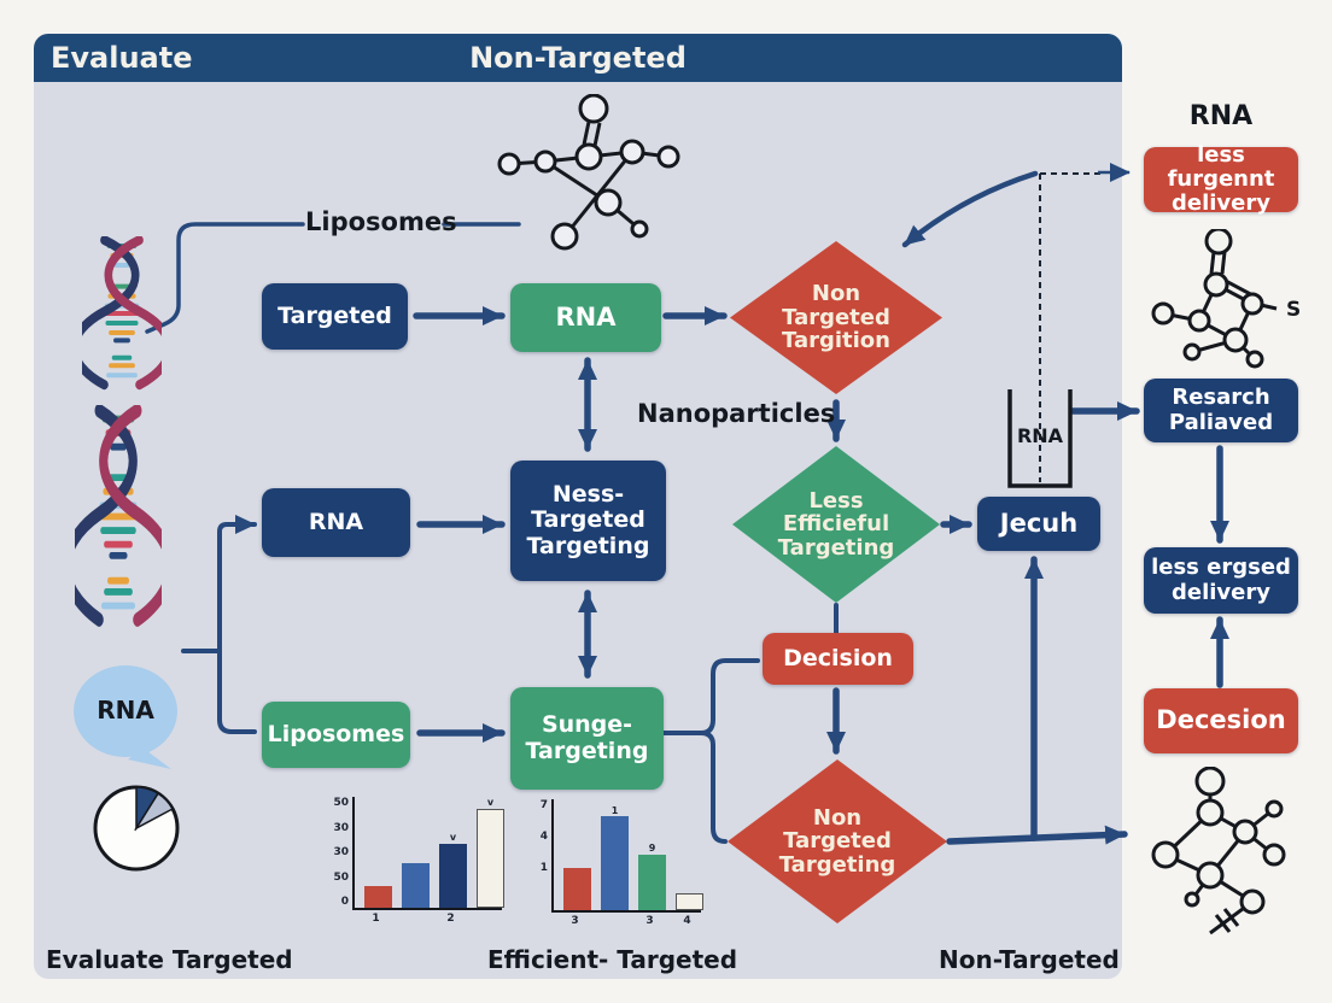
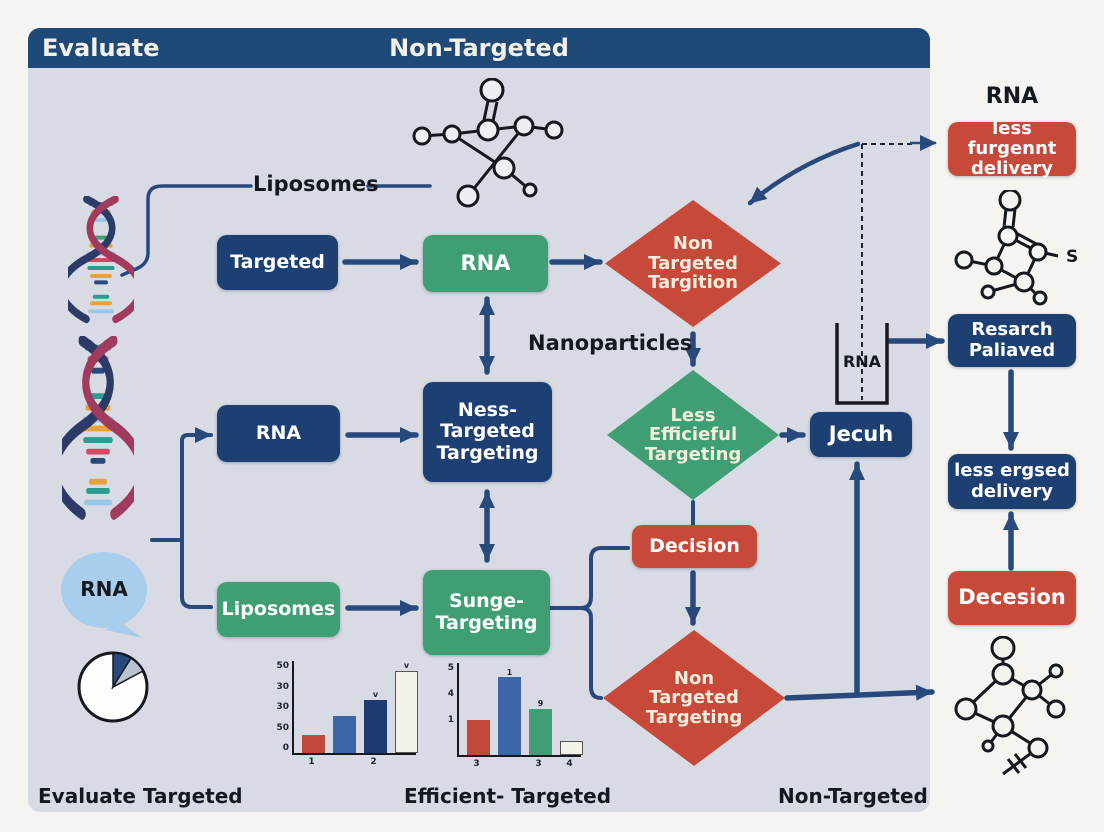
  Evaluate
  Non-Targeted
  RNA
  Targeted
  RNA
  Non
  Targeted
  Targition
  Ness-
  Targeted
  Targeting
  RNA
  Less
  Efficieful
  Targeting
  Jecuh
  Liposomes
  Sunge-
  Targeting
  Decision
  Non
  Targeted
  Targeting
  Liposomes
  Nanoparticles
  RNA
  50
  30
  30
  50
  0
  v
  v
  1
  2
- 7
+ 5
  4
  1
  1
  9
  3
  3
  4
  Evaluate Targeted
  Efficient- Targeted
  Non-Targeted
  RNA
  less furgennt
  delivery
  S
  Resarch
  Paliaved
  less ergsed
  delivery
  Decesion
